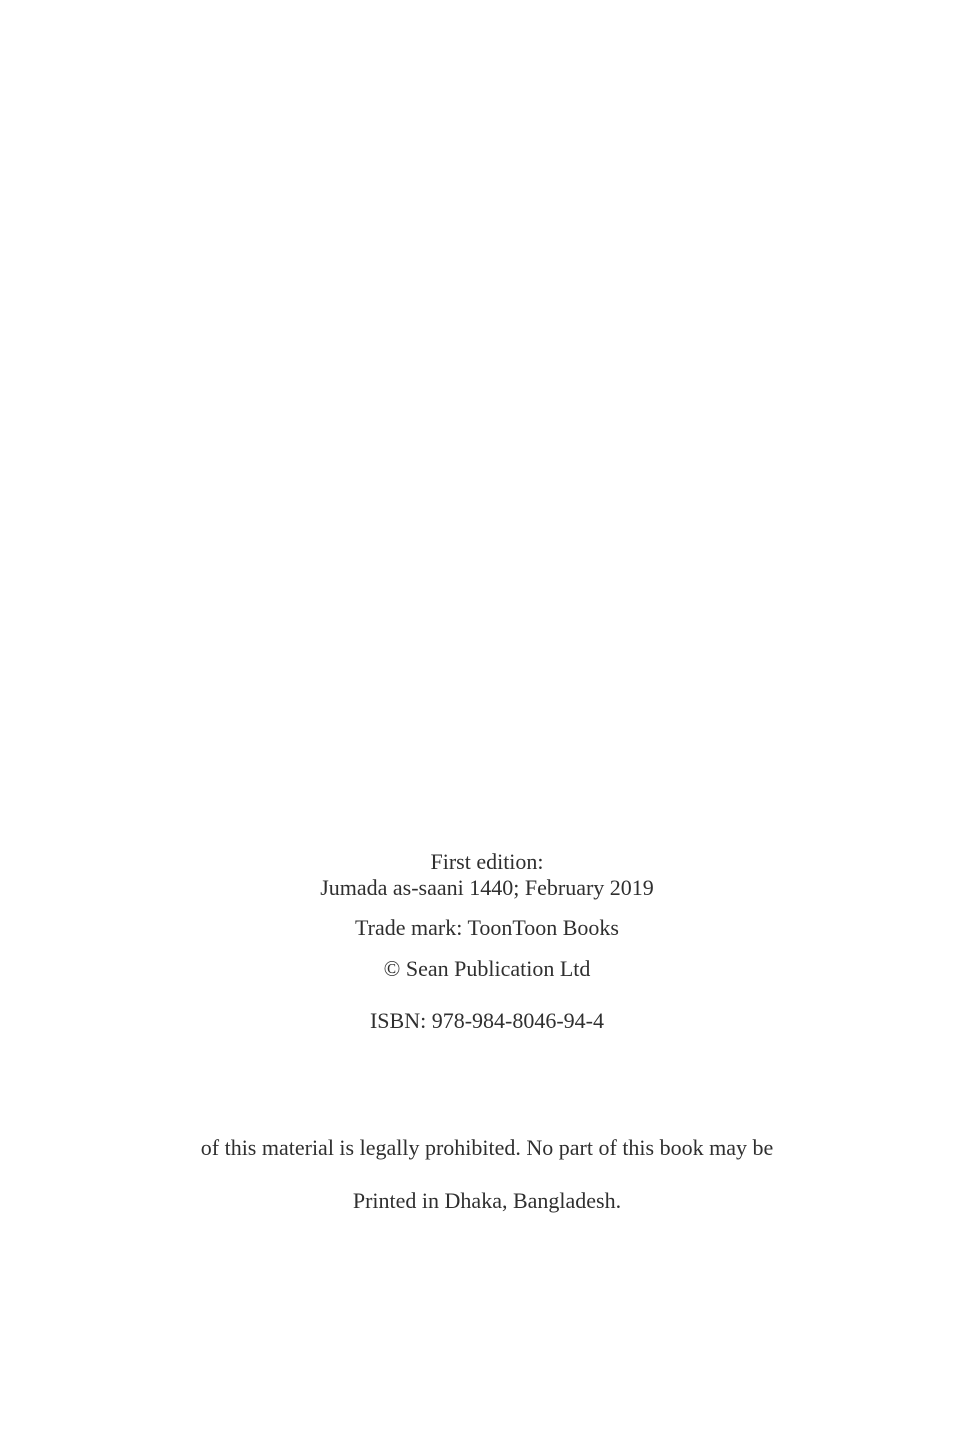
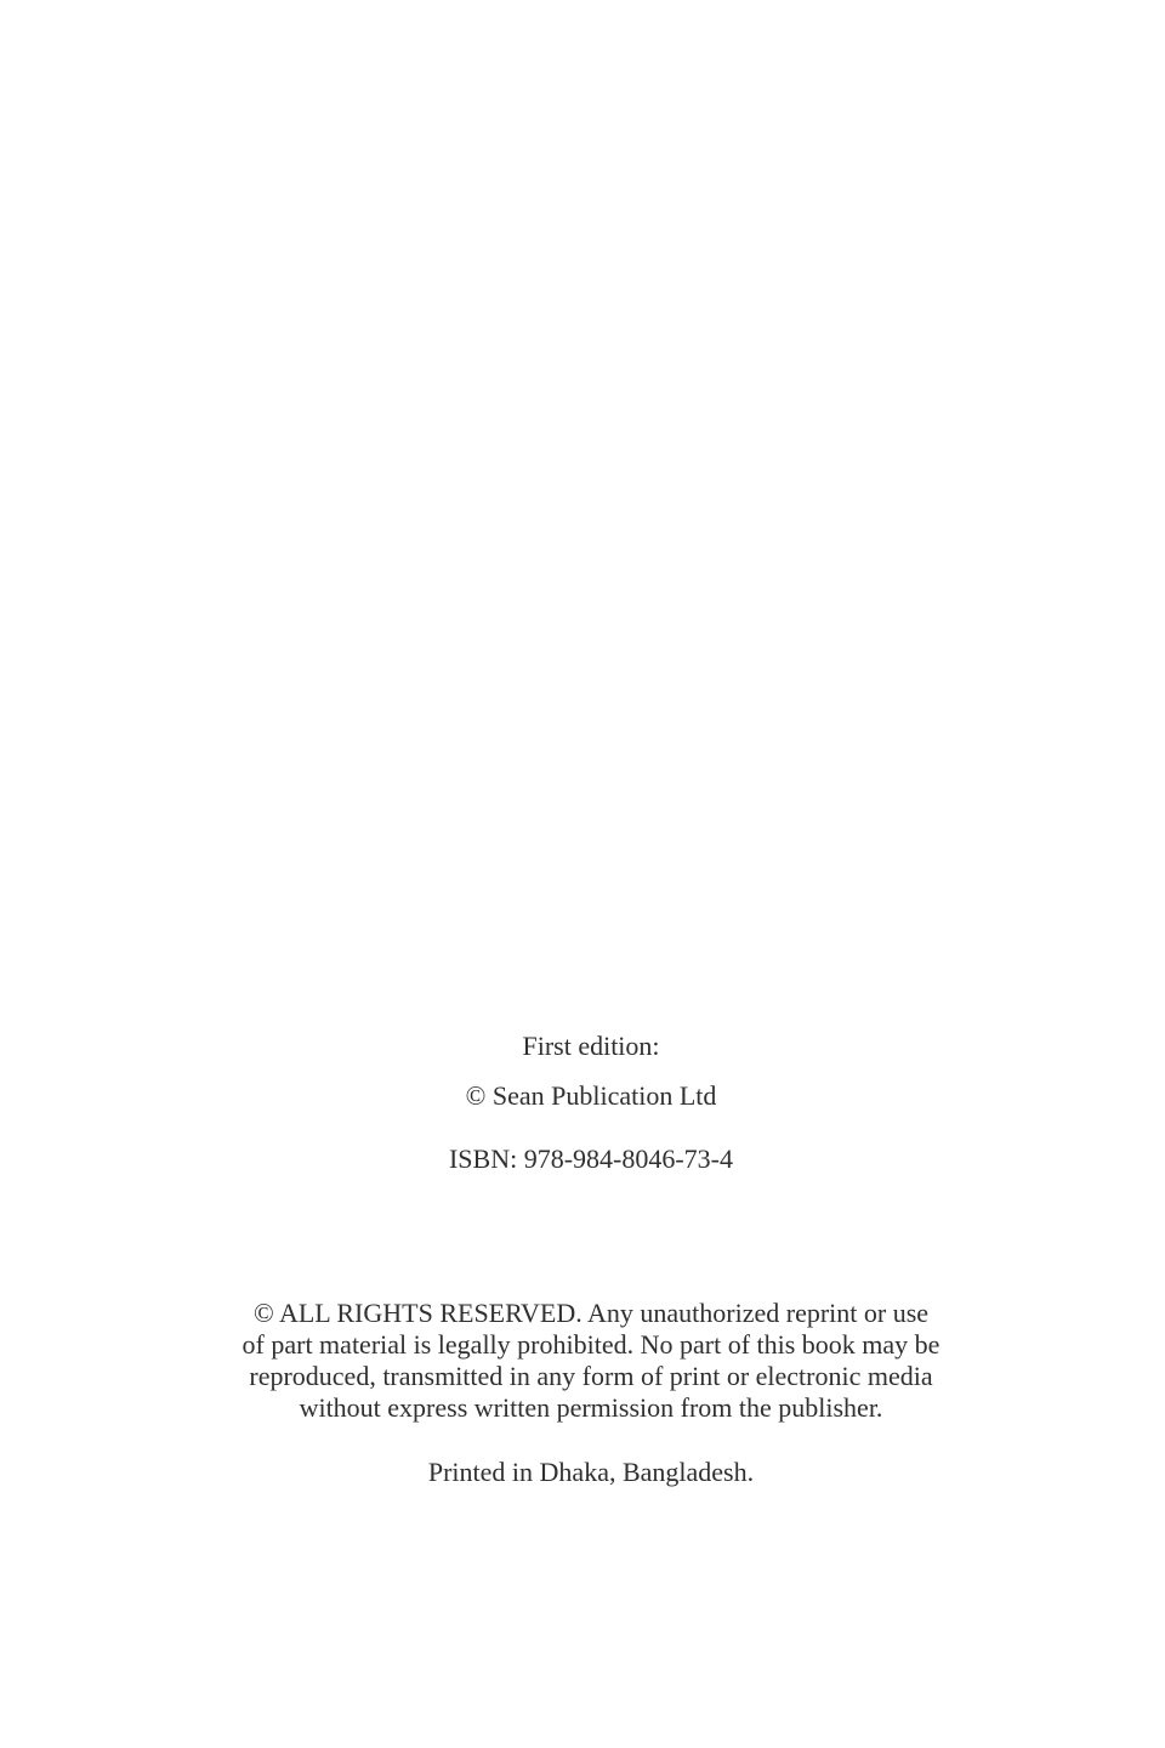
  First edition:
- Jumada as-saani 1440; February 2019
- Trade mark: ToonToon Books
  © Sean Publication Ltd
- ISBN: 978-984-8046-94-4
+ ISBN: 978-984-8046-73-4
+ © ALL RIGHTS RESERVED. Any unauthorized reprint or use
- of this material is legally prohibited. No part of this book may be
+ of part material is legally prohibited. No part of this book may be
+ reproduced, transmitted in any form of print or electronic media
+ without express written permission from the publisher.
  Printed in Dhaka, Bangladesh.
